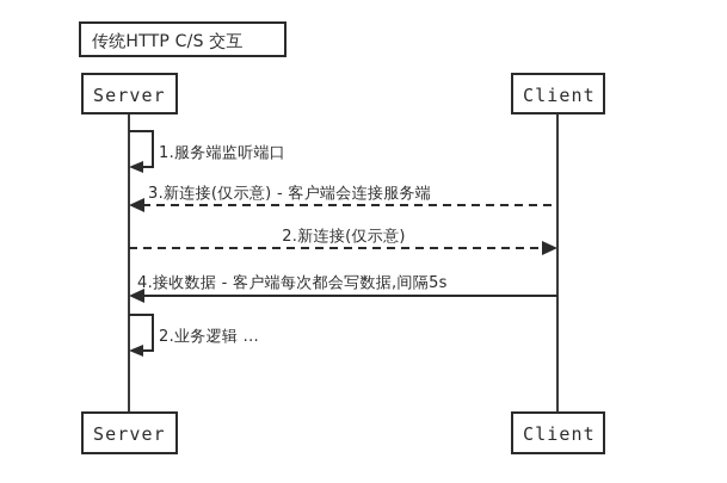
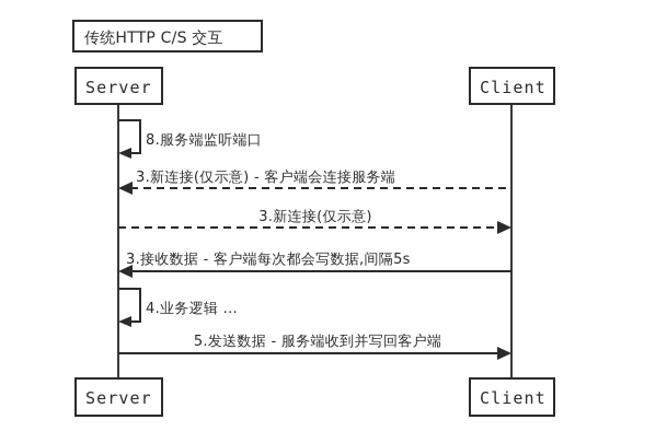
  传统HTTP C/S 交互
  Server
  Client
- 1.服务端监听端口
+ 8.服务端监听端口
  3.新连接(仅示意) - 客户端会连接服务端
- 2.新连接(仅示意)
+ 3.新连接(仅示意)
- 4.接收数据 - 客户端每次都会写数据,间隔5s
+ 3.接收数据 - 客户端每次都会写数据,间隔5s
- 2.业务逻辑 ...
+ 4.业务逻辑 ...
+ 5.发送数据 - 服务端收到并写回客户端
  Server
  Client
